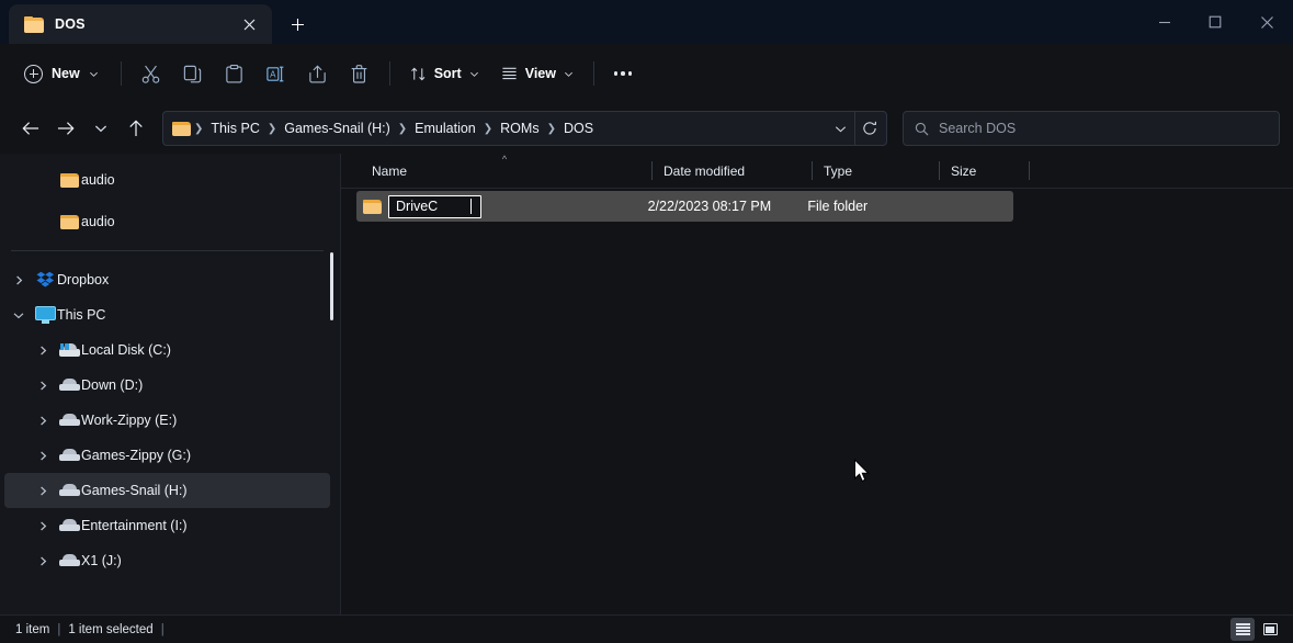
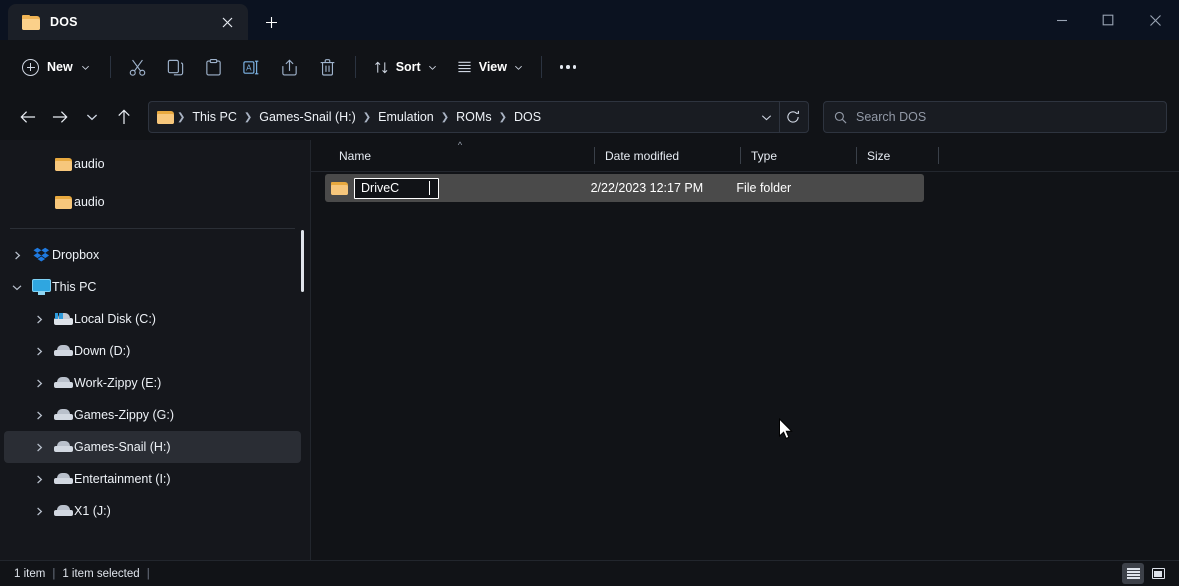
  DOS
  New
  A
  Sort
  View
  ❯
  This PC
  ❯
  Games-Snail (H:)
  ❯
  Emulation
  ❯
  ROMs
  ❯
  DOS
  Search DOS
  audio
  audio
  Dropbox
  This PC
  Local Disk (C:)
  Down (D:)
  Work-Zippy (E:)
  Games-Zippy (G:)
  Games-Snail (H:)
  Entertainment (I:)
  X1 (J:)
  ^
  Name
  Date modified
  Type
  Size
  DriveC
- 2/22/2023 08:17 PM
+ 2/22/2023 12:17 PM
  File folder
  1 item
  |
  1 item selected
  |
